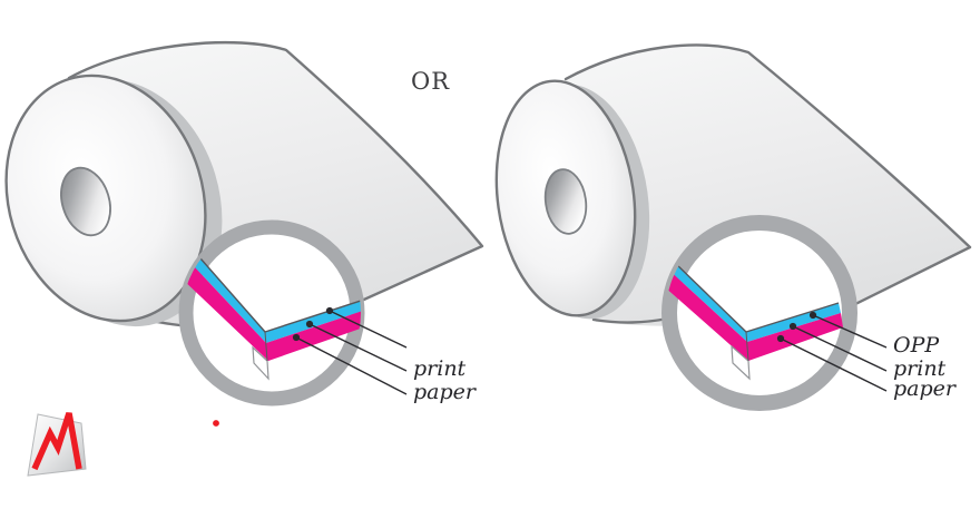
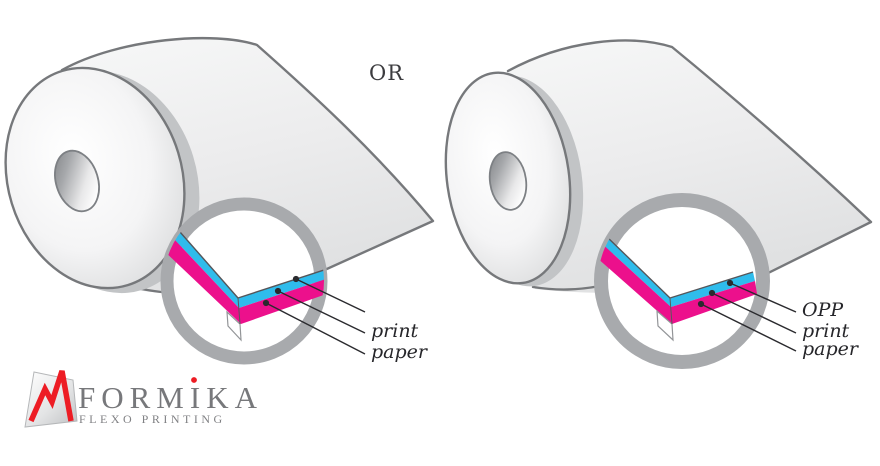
  OR
  print
  paper
  OPP
  print
  paper
+ FORMIKA
+ FLEXO PRINTING
